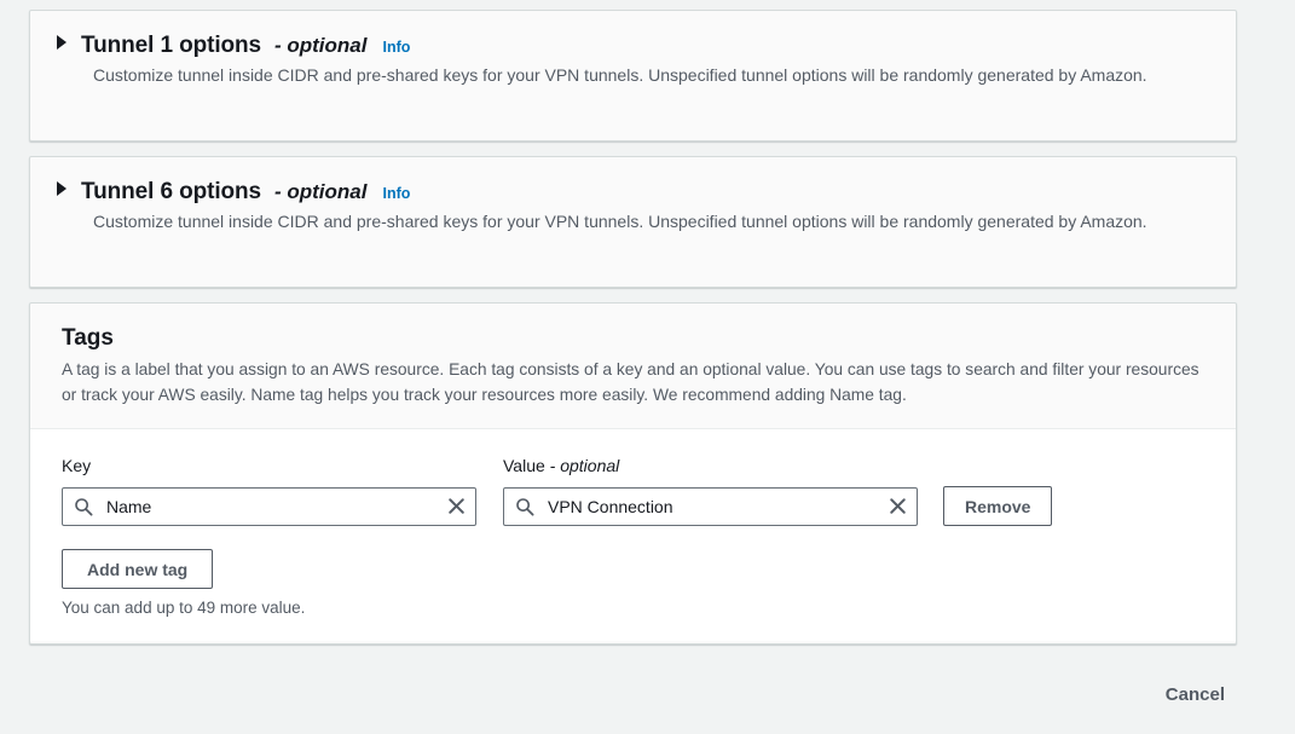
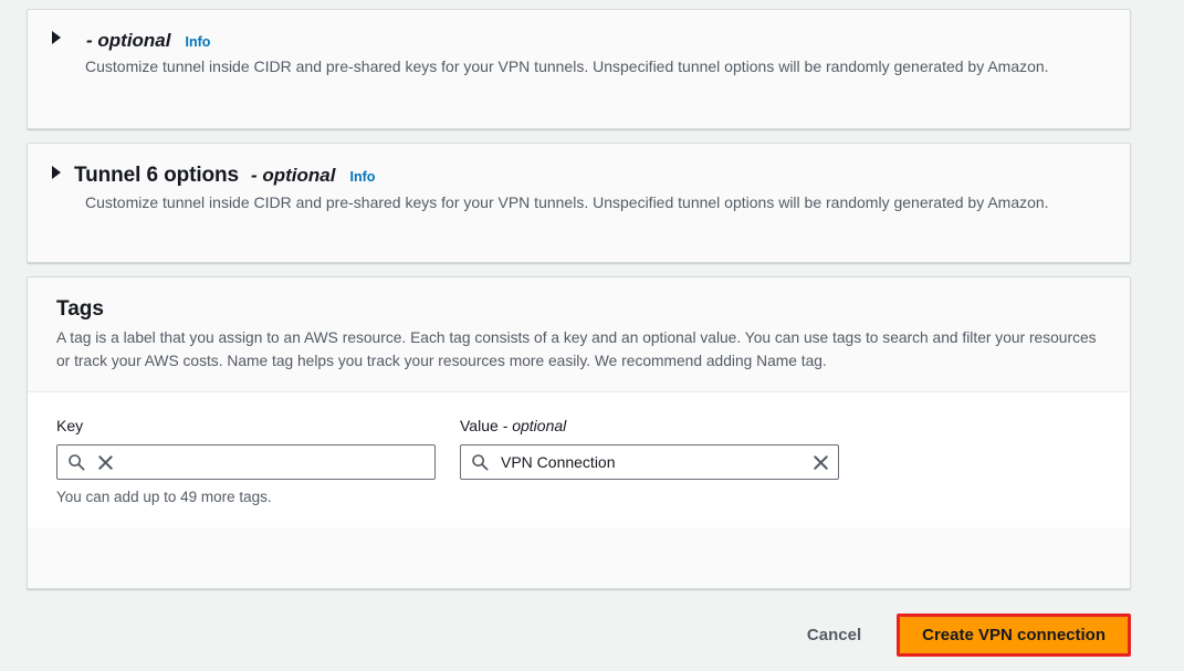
- Tunnel 1 options
  - optional
  Info
  Customize tunnel inside CIDR and pre-shared keys for your VPN tunnels. Unspecified tunnel options will be randomly generated by Amazon.
  Tunnel 6 options
  - optional
  Info
  Customize tunnel inside CIDR and pre-shared keys for your VPN tunnels. Unspecified tunnel options will be randomly generated by Amazon.
  Tags
- A tag is a label that you assign to an AWS resource. Each tag consists of a key and an optional value. You can use tags to search and filter your resources or track your AWS easily. Name tag helps you track your resources more easily. We recommend adding Name tag.
+ A tag is a label that you assign to an AWS resource. Each tag consists of a key and an optional value. You can use tags to search and filter your resources or track your AWS costs. Name tag helps you track your resources more easily. We recommend adding Name tag.
  Key
  Value - optional
- Name
  VPN Connection
- Remove
- Add new tag
- You can add up to 49 more value.
+ You can add up to 49 more tags.
  Cancel
+ Create VPN connection
